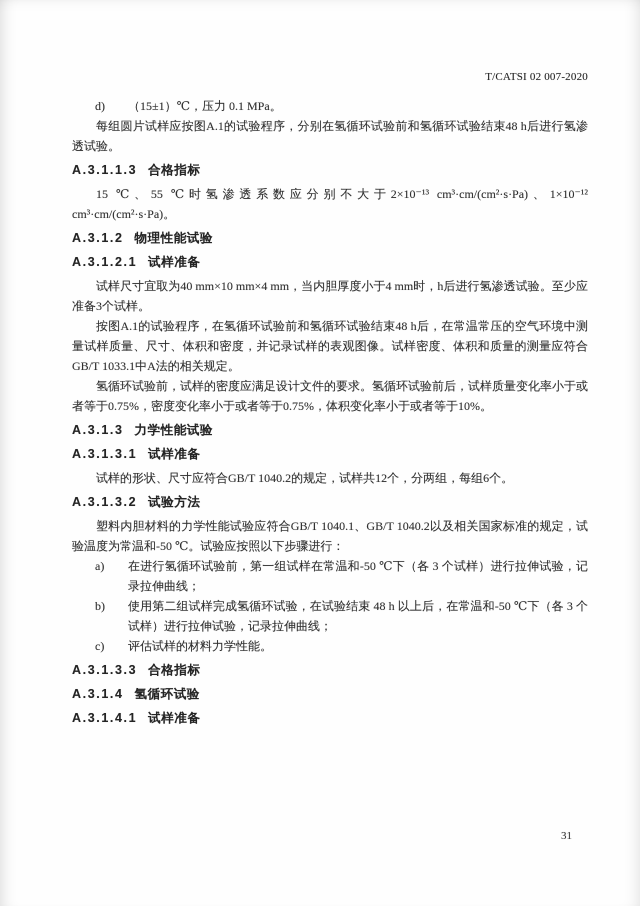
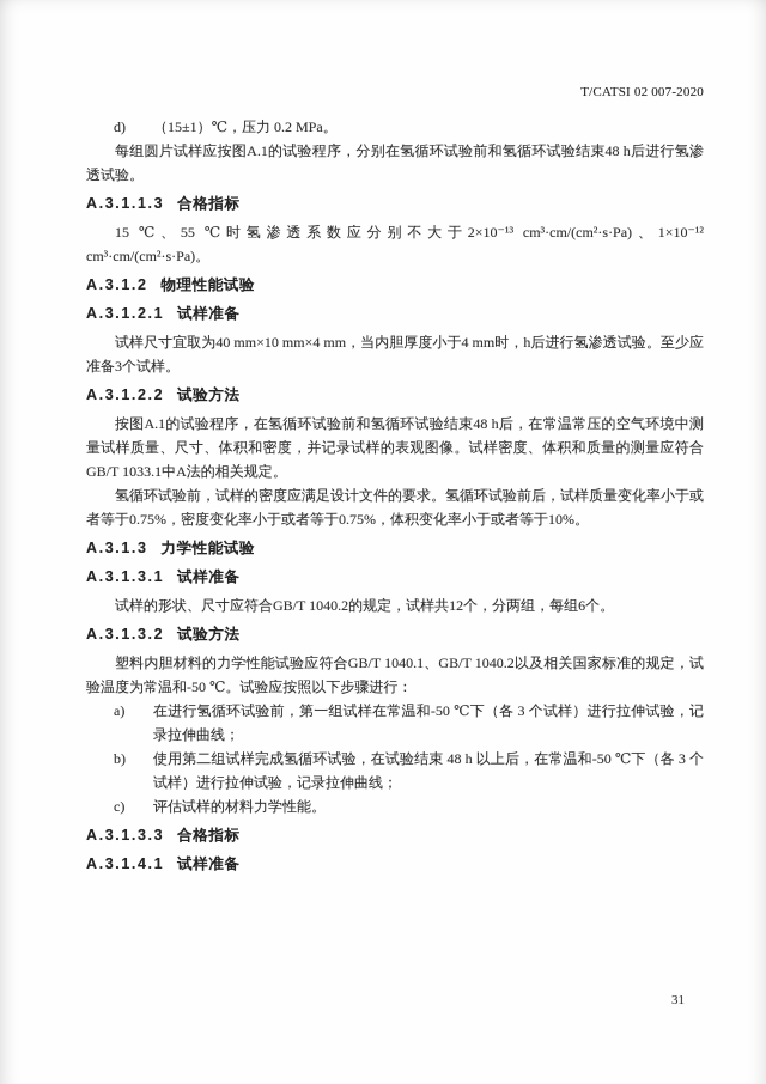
  T/CATSI 02 007-2020
  d)
- （15±1）℃，压力 0.1 MPa。
+ （15±1）℃，压力 0.2 MPa。
  每组圆片试样应按图A.1的试验程序，分别在氢循环试验前和氢循环试验结束48 h后进行氢渗透试验。
  A.3.1.1.3 合格指标
  15 ℃、55 ℃时氢渗透系数应分别不大于2×10⁻¹³ cm³·cm/(cm²·s·Pa)、1×10⁻¹² cm³·cm/(cm²·s·Pa)。
  A.3.1.2 物理性能试验
  A.3.1.2.1 试样准备
  试样尺寸宜取为40 mm×10 mm×4 mm，当内胆厚度小于4 mm时，h后进行氢渗透试验。至少应准备3个试样。
+ A.3.1.2.2 试验方法
  按图A.1的试验程序，在氢循环试验前和氢循环试验结束48 h后，在常温常压的空气环境中测量试样质量、尺寸、体积和密度，并记录试样的表观图像。试样密度、体积和质量的测量应符合GB/T 1033.1中A法的相关规定。
  氢循环试验前，试样的密度应满足设计文件的要求。氢循环试验前后，试样质量变化率小于或者等于0.75%，密度变化率小于或者等于0.75%，体积变化率小于或者等于10%。
  A.3.1.3 力学性能试验
  A.3.1.3.1 试样准备
  试样的形状、尺寸应符合GB/T 1040.2的规定，试样共12个，分两组，每组6个。
  A.3.1.3.2 试验方法
  塑料内胆材料的力学性能试验应符合GB/T 1040.1、GB/T 1040.2以及相关国家标准的规定，试验温度为常温和-50 ℃。试验应按照以下步骤进行：
  a)
  在进行氢循环试验前，第一组试样在常温和-50 ℃下（各 3 个试样）进行拉伸试验，记录拉伸曲线；
  b)
  使用第二组试样完成氢循环试验，在试验结束 48 h 以上后，在常温和-50 ℃下（各 3 个试样）进行拉伸试验，记录拉伸曲线；
  c)
  评估试样的材料力学性能。
  A.3.1.3.3 合格指标
- A.3.1.4 氢循环试验
  A.3.1.4.1 试样准备
  31
